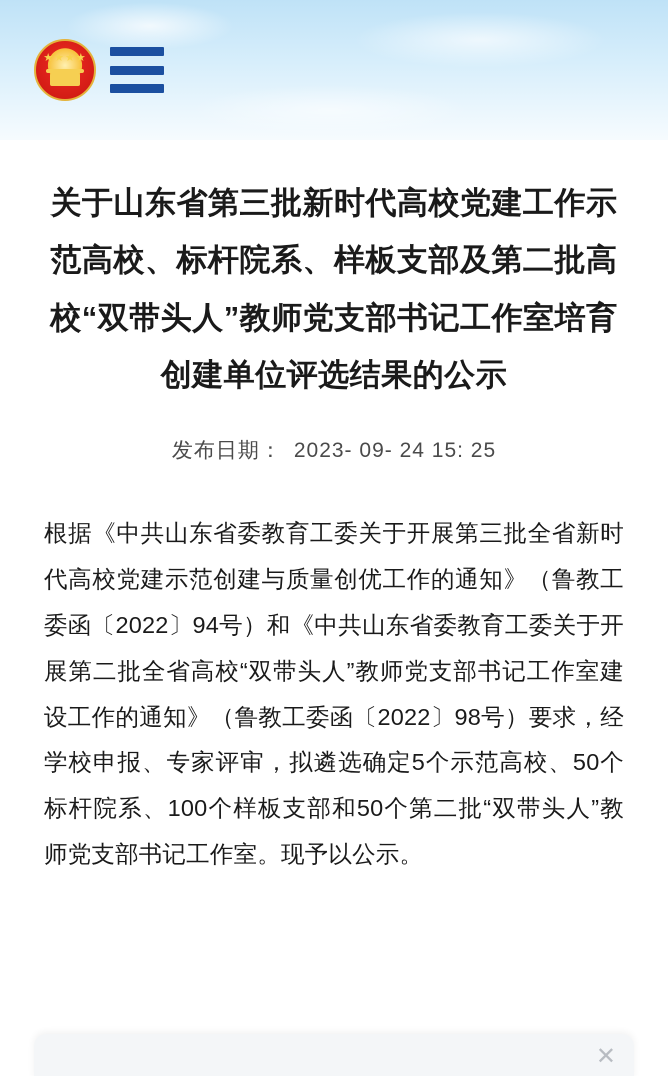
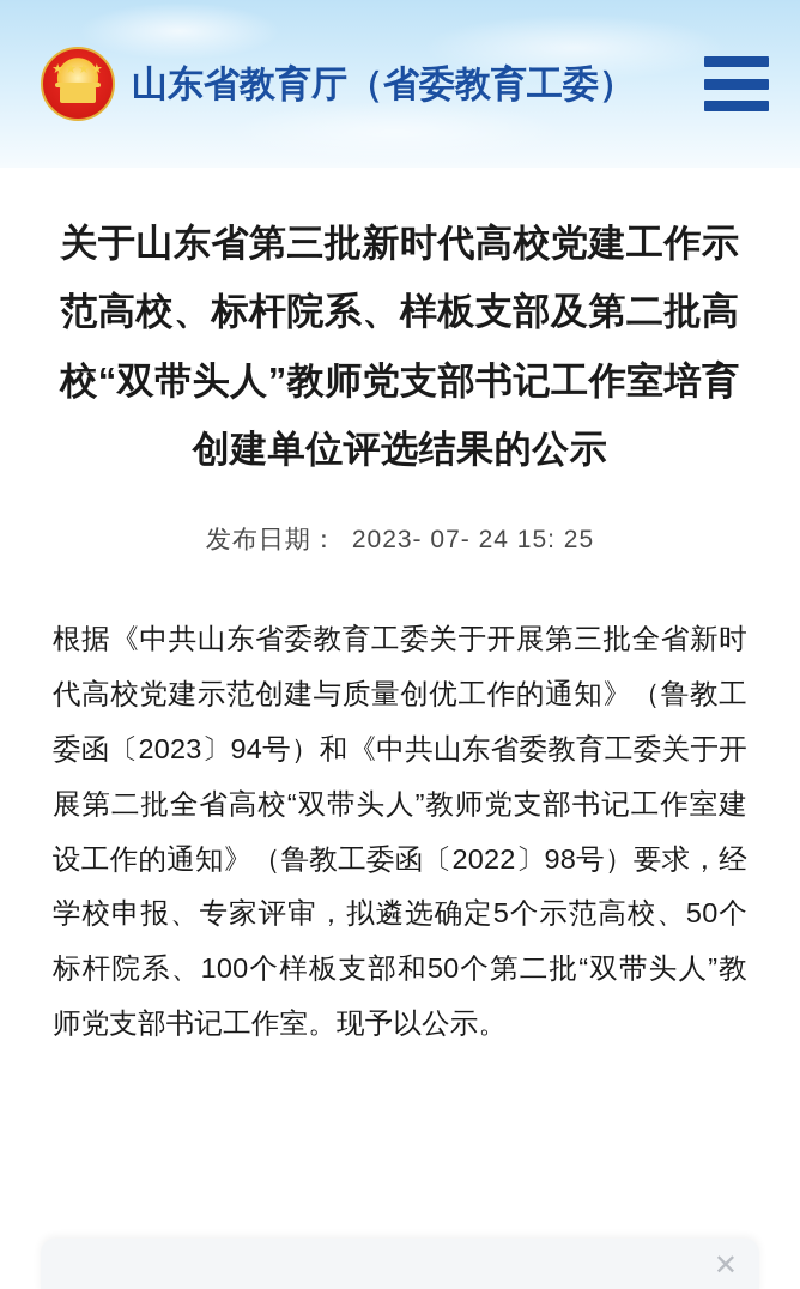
  ★★★★
+ 山东省教育厅（省委教育工委）
  关于山东省第三批新时代高校党建工作示范高校、标杆院系、样板支部及第二批高校“双带头人”教师党支部书记工作室培育创建单位评选结果的公示
- 发布日期： 2023- 09- 24 15: 25
+ 发布日期： 2023- 07- 24 15: 25
- 根据《中共山东省委教育工委关于开展第三批全省新时代高校党建示范创建与质量创优工作的通知》（鲁教工委函〔2022〕94号）和《中共山东省委教育工委关于开展第二批全省高校“双带头人”教师党支部书记工作室建设工作的通知》（鲁教工委函〔2022〕98号）要求，经学校申报、专家评审，拟遴选确定5个示范高校、50个标杆院系、100个样板支部和50个第二批“双带头人”教师党支部书记工作室。现予以公示。
+ 根据《中共山东省委教育工委关于开展第三批全省新时代高校党建示范创建与质量创优工作的通知》（鲁教工委函〔2023〕94号）和《中共山东省委教育工委关于开展第二批全省高校“双带头人”教师党支部书记工作室建设工作的通知》（鲁教工委函〔2022〕98号）要求，经学校申报、专家评审，拟遴选确定5个示范高校、50个标杆院系、100个样板支部和50个第二批“双带头人”教师党支部书记工作室。现予以公示。
  ✕
